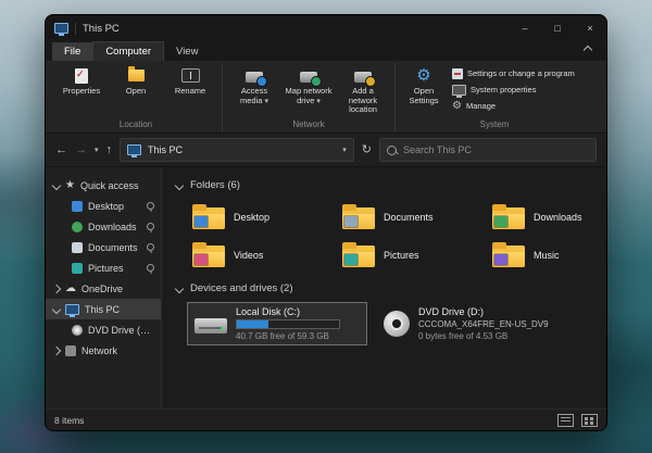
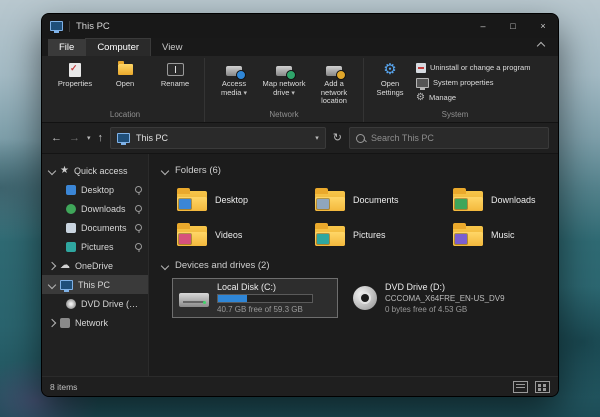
  This PC
  –
  □
  ×
  File
  Computer
  View
  Properties
  Open
  Rename
  Location
  Access media
  Map network drive
  Add a network location
  Network
  ⚙
  Open Settings
- Settings or change a program
+ Uninstall or change a program
  System properties
  ⚙
  Manage
  System
  ←
  →
  ↑
  This PC
  ↻
  Search This PC
  ★
  Quick access
  Desktop
  Downloads
  Documents
  Pictures
  ☁
  OneDrive
  This PC
  DVD Drive (D:)
  Network
  Folders (6)
  Desktop
  Documents
  Downloads
  Videos
  Pictures
  Music
  Devices and drives (2)
  Local Disk (C:)
  40.7 GB free of 59.3 GB
  DVD Drive (D:)
  CCCOMA_X64FRE_EN-US_DV9
  0 bytes free of 4.53 GB
  8 items
